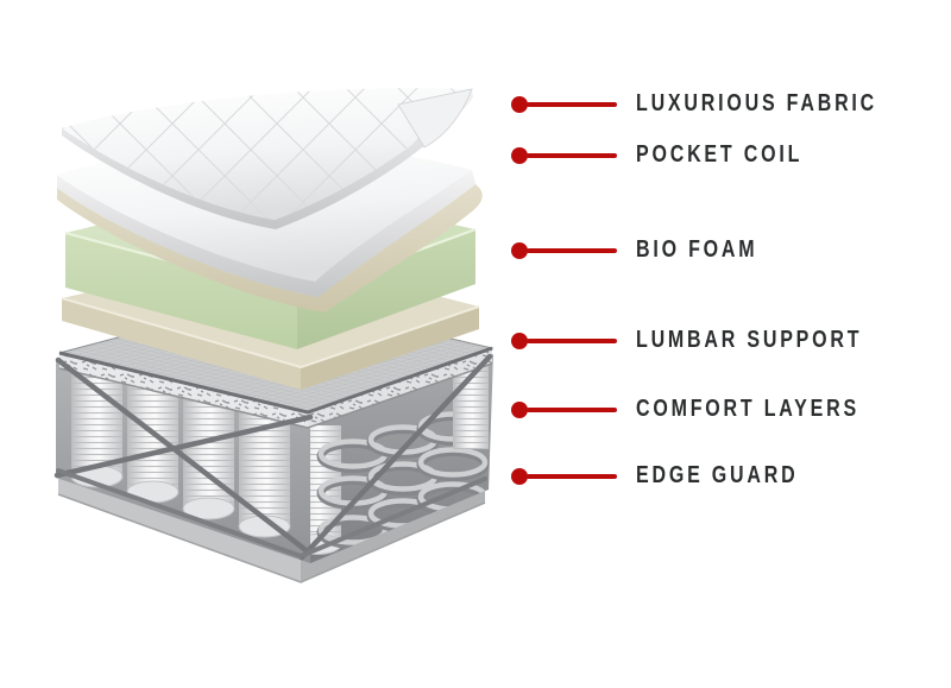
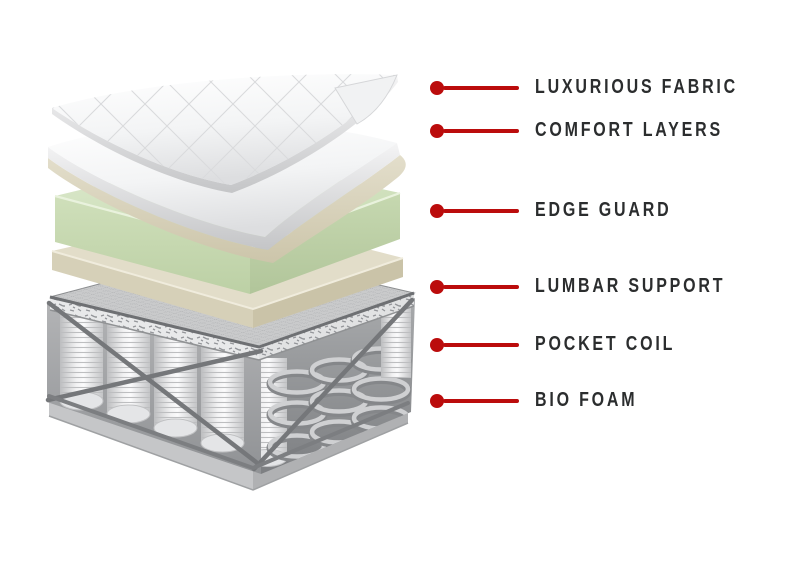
  LUXURIOUS FABRIC
- POCKET COIL
+ COMFORT LAYERS
- BIO FOAM
+ EDGE GUARD
  LUMBAR SUPPORT
- COMFORT LAYERS
+ POCKET COIL
- EDGE GUARD
+ BIO FOAM
